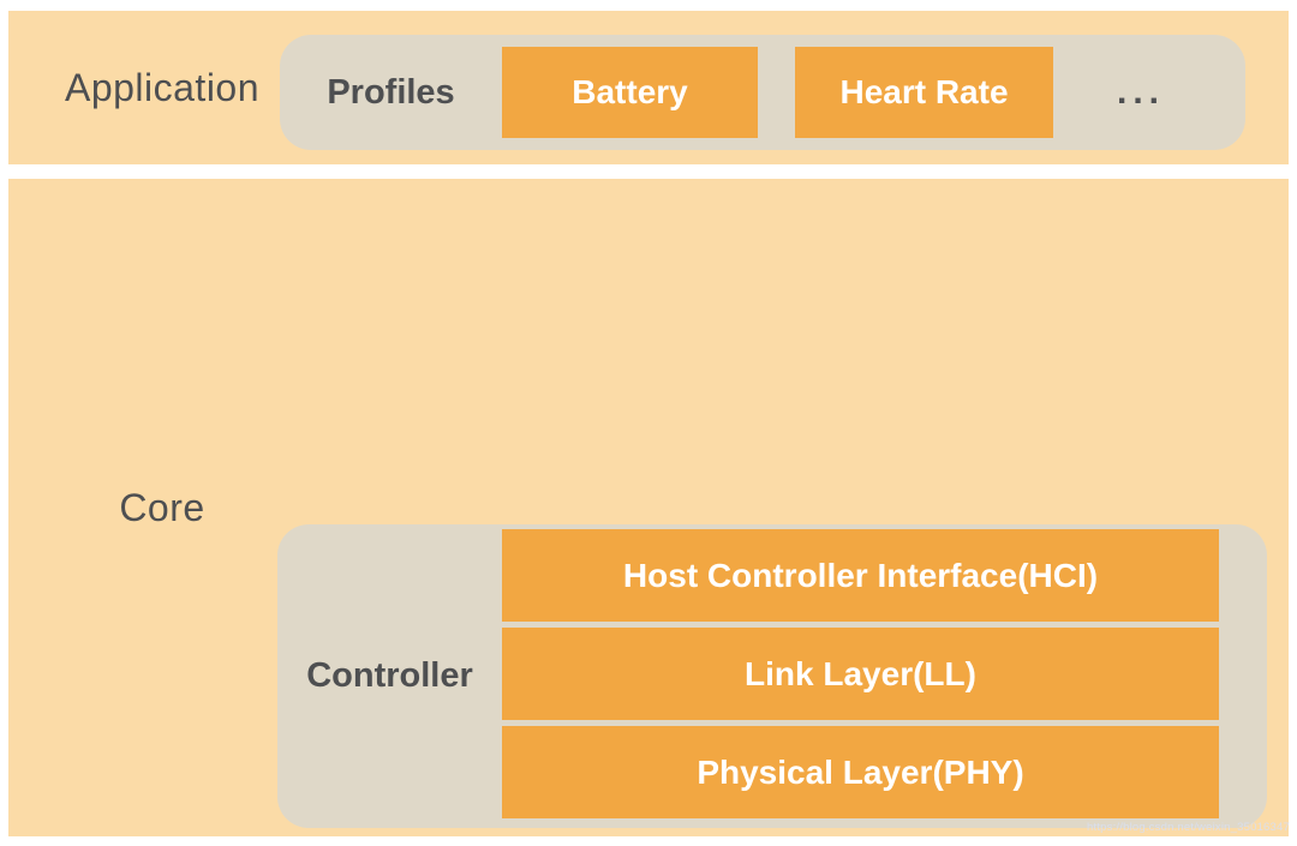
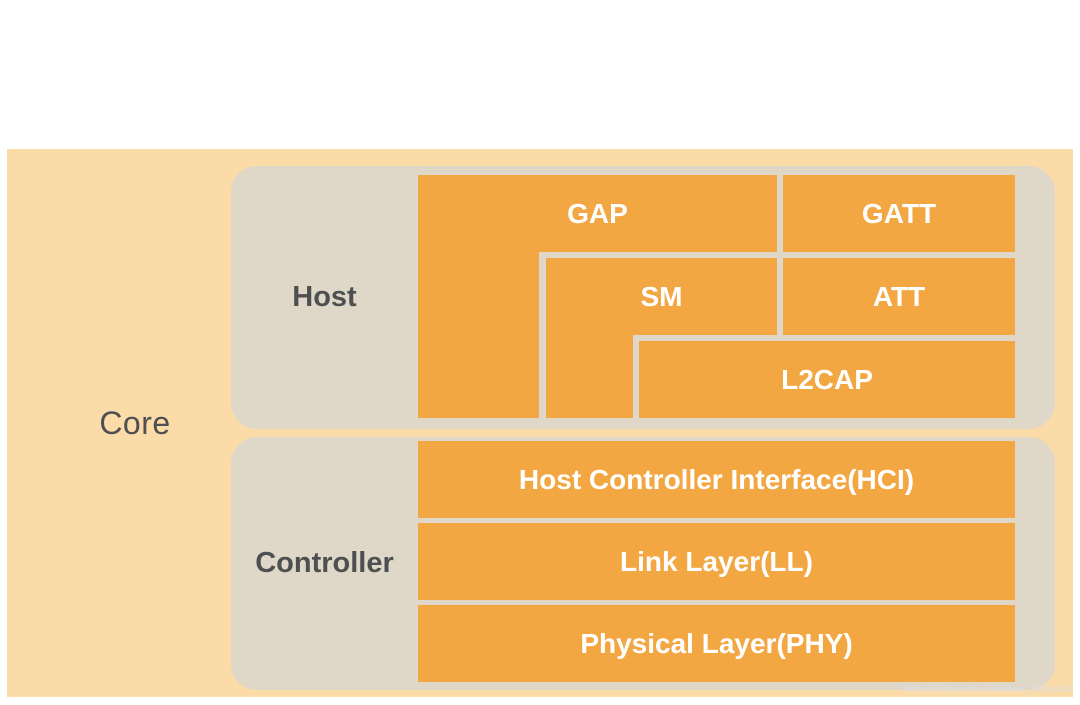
- Application
- Profiles
- Battery
- Heart Rate
- ...
  Core
+ Host
+ GAP
+ SM
+ L2CAP
+ GATT
+ ATT
  Controller
  Host Controller Interface(HCI)
  Link Layer(LL)
  Physical Layer(PHY)
  https://blog.csdn.net/weixin_35016347
